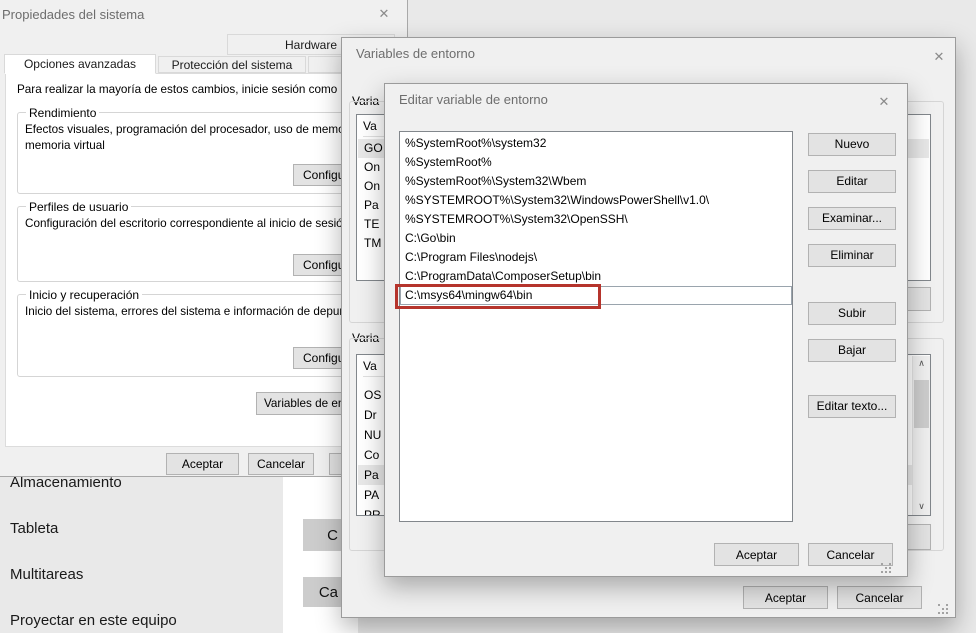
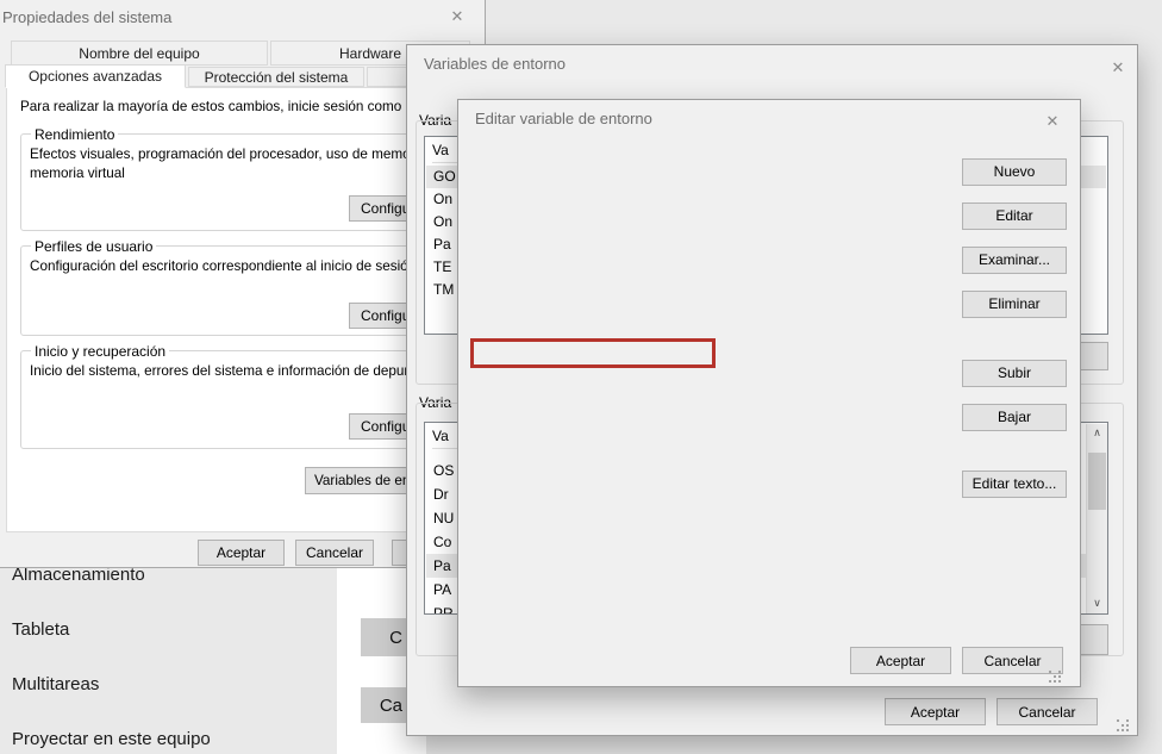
  C
  Ca
  Almacenamiento
  Tableta
  Multitareas
  Proyectar en este equipo
  Propiedades del sistema
  ✕
+ Nombre del equipo
  Hardware
  Opciones avanzadas
  Protección del sistema
  Para realizar la mayoría de estos cambios, inicie sesión como
  Rendimiento
  Efectos visuales, programación del procesador, uso de mem
  memoria virtual
  Perfiles de usuario
  Configuración del escritorio correspondiente al inicio de sesió
  Inicio y recuperación
  Inicio del sistema, errores del sistema e información de depu
  Variables de e
  Aceptar
  Cancelar
  Variables de entorno
  ✕
  Varia
  Va
  GO
  On
  On
  Pa
  TE
  TM
  Varia
  Va
  OS
  Dr
  NU
  Co
  Pa
  PA
  ∧
  ∨
  Aceptar
  Cancelar
  Editar variable de entorno
  ✕
- %SystemRoot%\system32
- %SystemRoot%
- %SystemRoot%\System32\Wbem
- %SYSTEMROOT%\System32\WindowsPowerShell\v1.0\
- %SYSTEMROOT%\System32\OpenSSH\
- C:\Go\bin
- C:\Program Files\nodejs\
- C:\ProgramData\ComposerSetup\bin
- C:\msys64\mingw64\bin
  Nuevo
  Editar
  Examinar...
  Eliminar
  Subir
  Bajar
  Editar texto...
  Aceptar
  Cancelar
